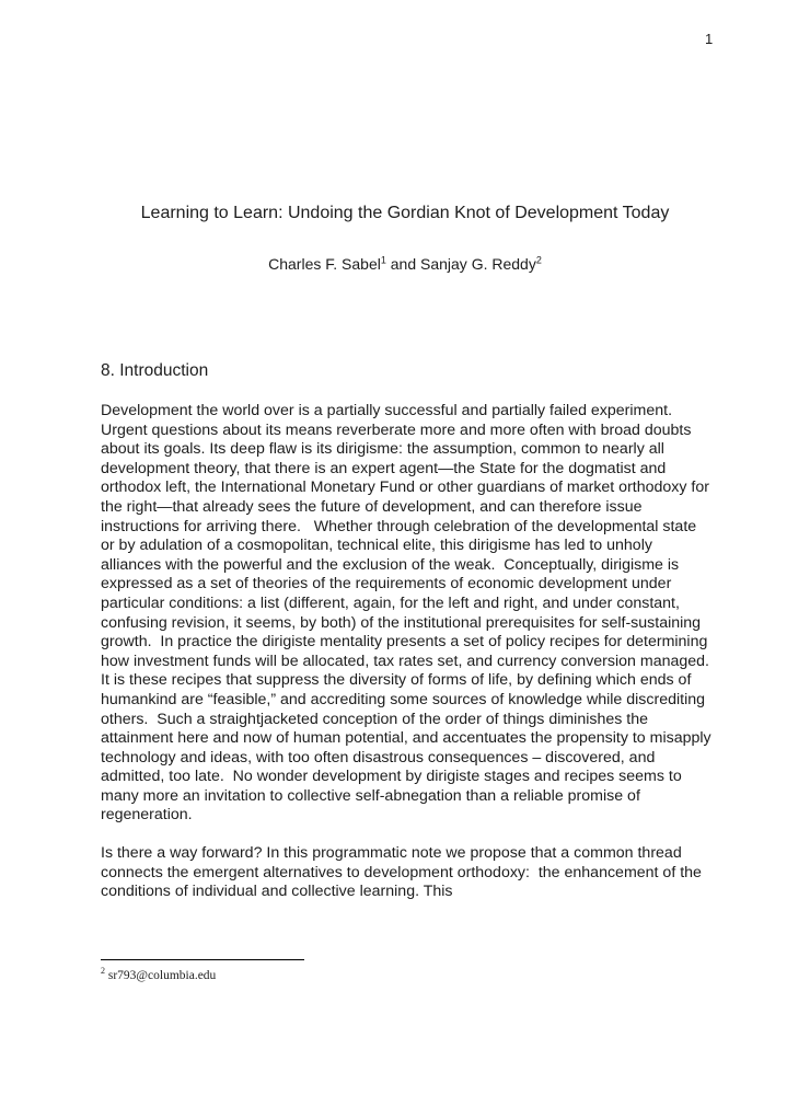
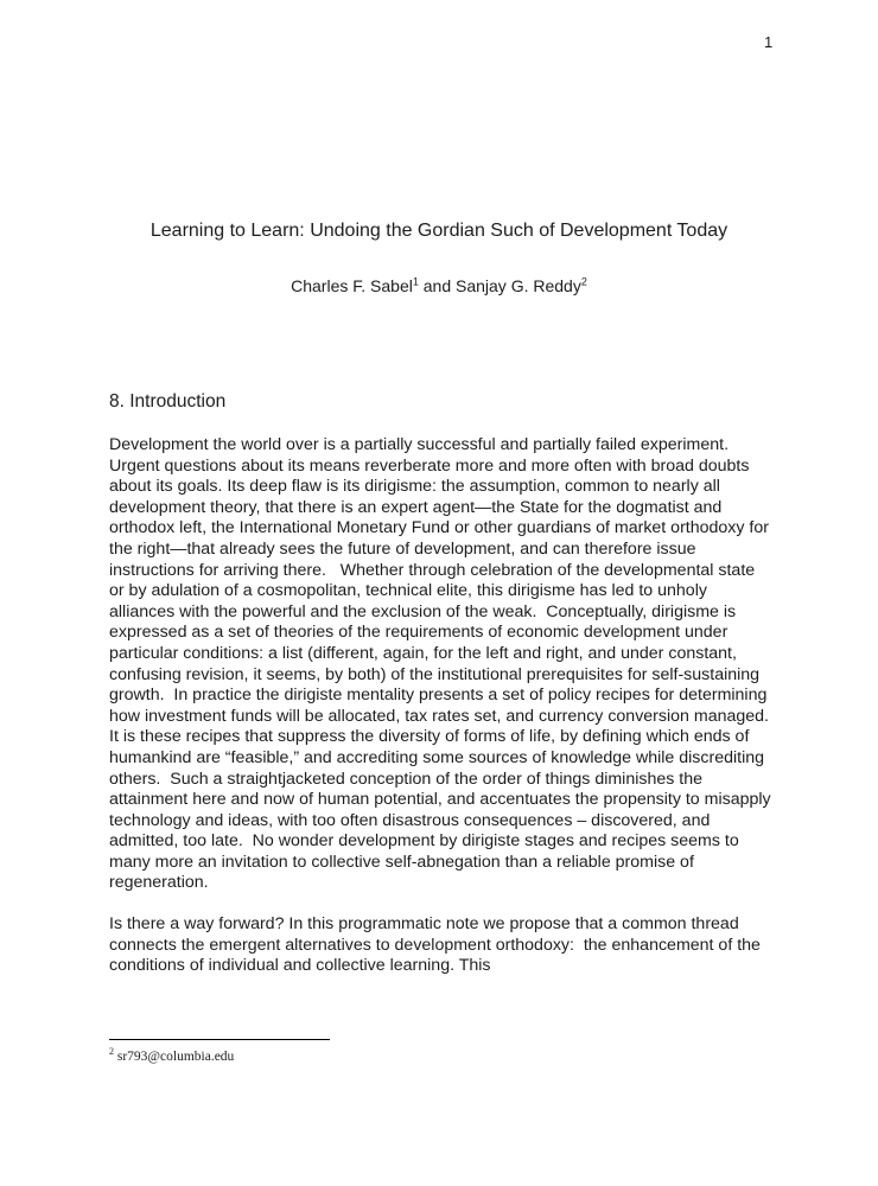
  1
- Learning to Learn: Undoing the Gordian Knot of Development Today
+ Learning to Learn: Undoing the Gordian Such of Development Today
  Charles F. Sabel1 and Sanjay G. Reddy2
  8. Introduction
  Development the world over is a partially successful and partially failed experiment. Urgent questions about its means reverberate more and more often with broad doubts about its goals. Its deep flaw is its dirigisme: the assumption, common to nearly all development theory, that there is an expert agent—the State for the dogmatist and orthodox left, the International Monetary Fund or other guardians of market orthodoxy for the right—that already sees the future of development, and can therefore issue instructions for arriving there. Whether through celebration of the developmental state or by adulation of a cosmopolitan, technical elite, this dirigisme has led to unholy alliances with the powerful and the exclusion of the weak. Conceptually, dirigisme is expressed as a set of theories of the requirements of economic development under particular conditions: a list (different, again, for the left and right, and under constant, confusing revision, it seems, by both) of the institutional prerequisites for self-sustaining growth. In practice the dirigiste mentality presents a set of policy recipes for determining how investment funds will be allocated, tax rates set, and currency conversion managed. It is these recipes that suppress the diversity of forms of life, by defining which ends of humankind are “feasible,” and accrediting some sources of knowledge while discrediting others. Such a straightjacketed conception of the order of things diminishes the attainment here and now of human potential, and accentuates the propensity to misapply technology and ideas, with too often disastrous consequences – discovered, and admitted, too late. No wonder development by dirigiste stages and recipes seems to many more an invitation to collective self-abnegation than a reliable promise of regeneration.
  Is there a way forward? In this programmatic note we propose that a common thread connects the emergent alternatives to development orthodoxy: the enhancement of the conditions of individual and collective learning. This
  2 sr793@columbia.edu
